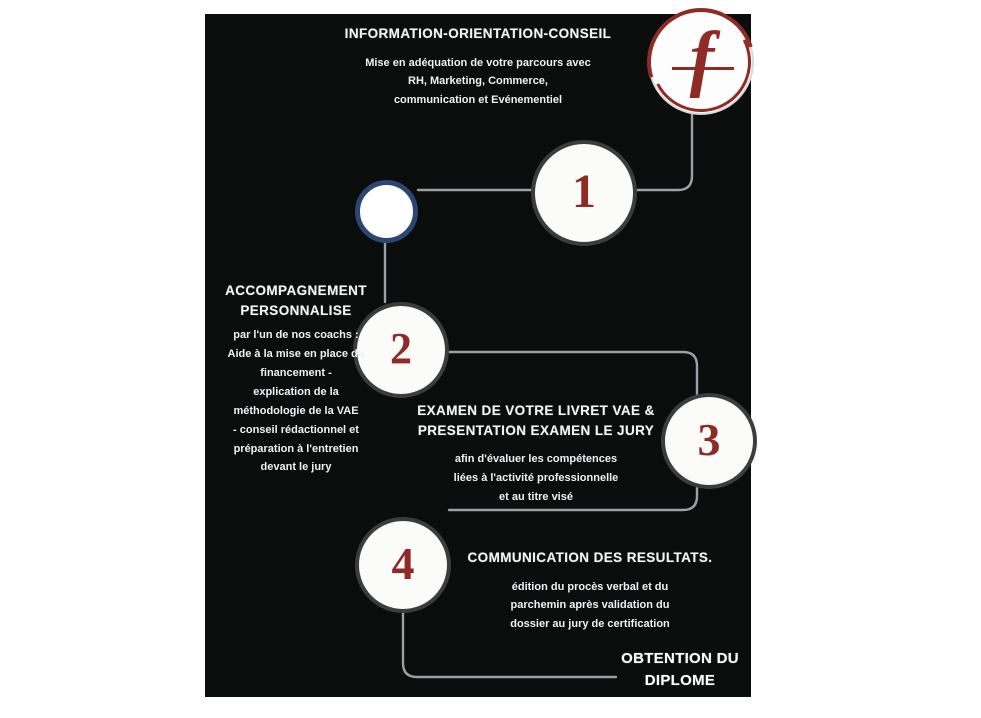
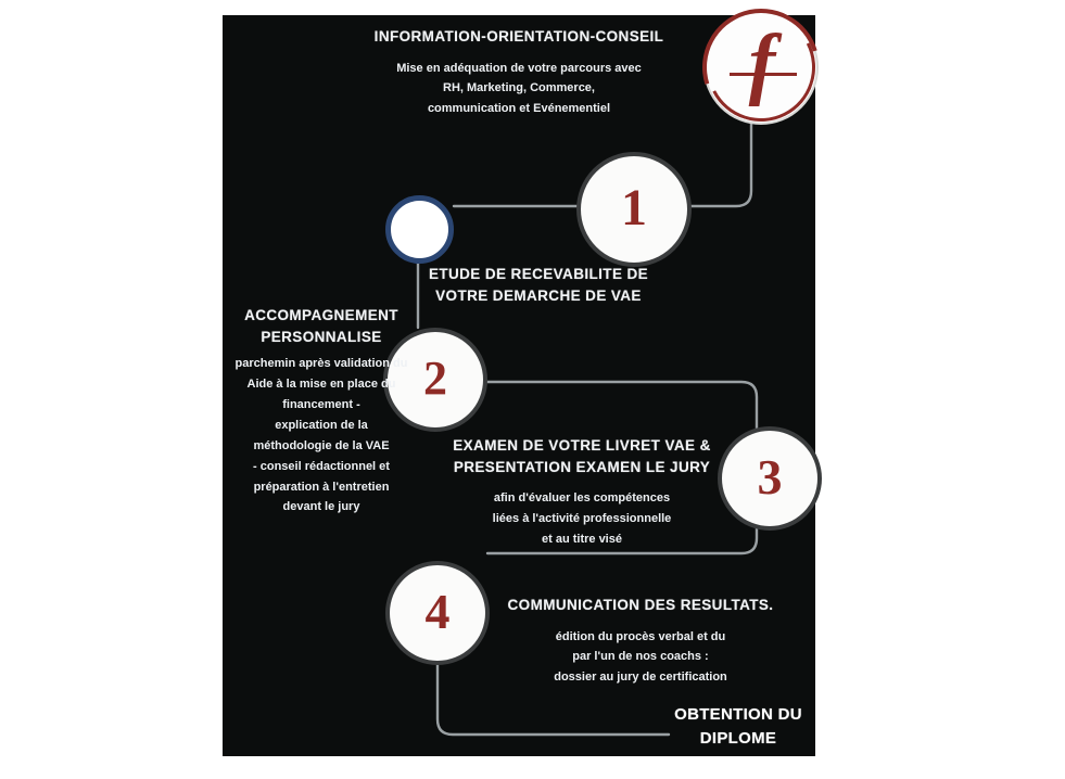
  f
  INFORMATION-ORIENTATION-CONSEIL
  Mise en adéquation de votre parcours avec
  RH, Marketing, Commerce,
  communication et Evénementiel
  1
+ ETUDE DE RECEVABILITE DE VOTRE DEMARCHE DE VAE
  2
  ACCOMPAGNEMENT PERSONNALISE
- par l'un de nos coachs :
+ parchemin après validation du
  Aide à la mise en place du
  financement -
  explication de la
  méthodologie de la VAE
  - conseil rédactionnel et
  préparation à l'entretien
  devant le jury
  EXAMEN DE VOTRE LIVRET VAE & PRESENTATION EXAMEN LE JURY
  afin d'évaluer les compétences
  liées à l'activité professionnelle
  et au titre visé
  3
  4
  COMMUNICATION DES RESULTATS.
  édition du procès verbal et du
- parchemin après validation du
+ par l'un de nos coachs :
  dossier au jury de certification
  OBTENTION DU
  DIPLOME
